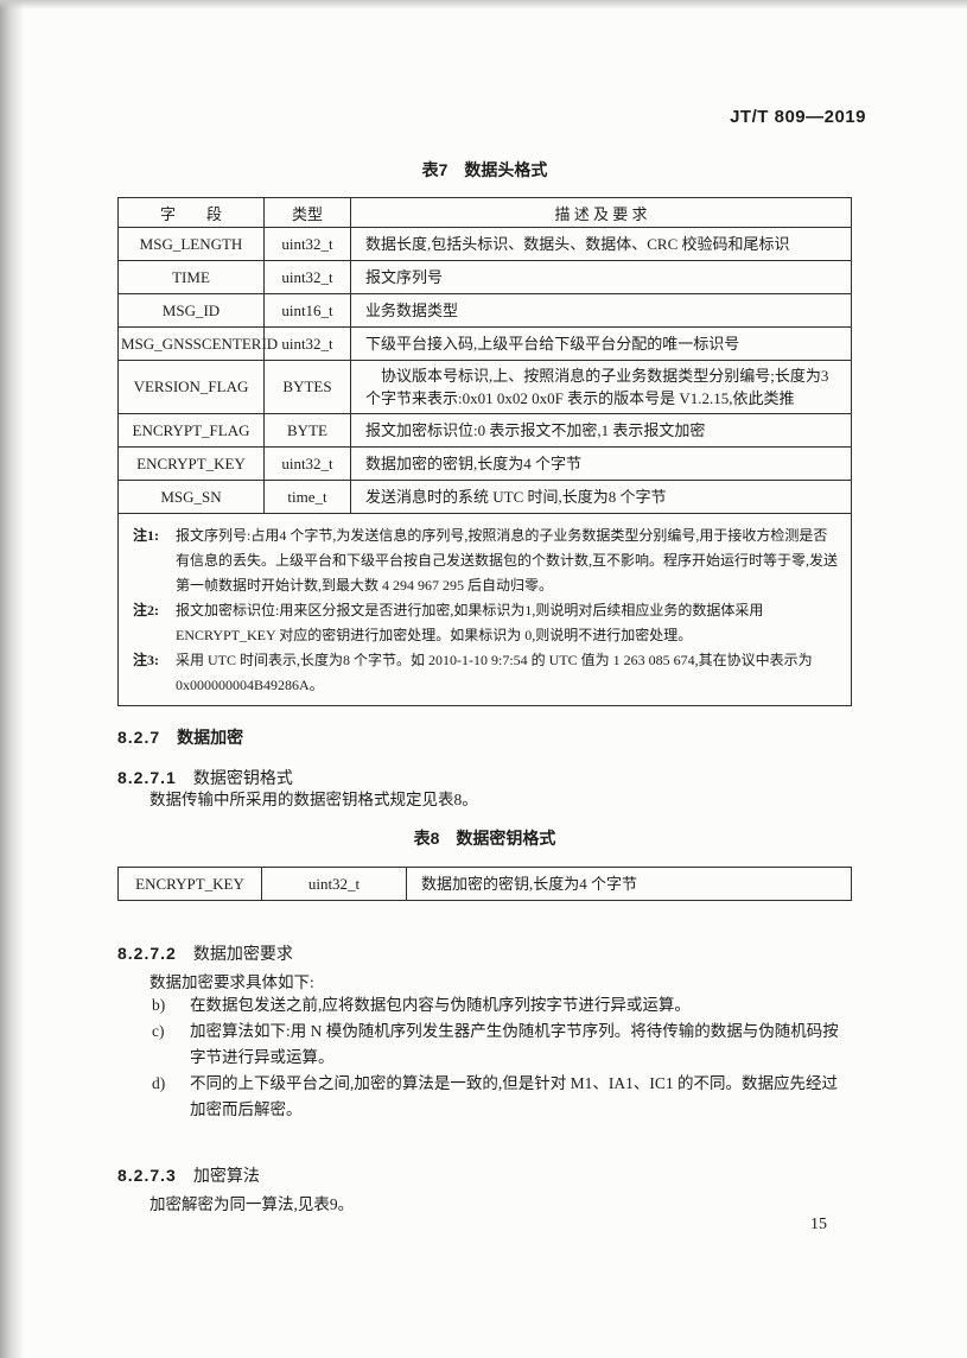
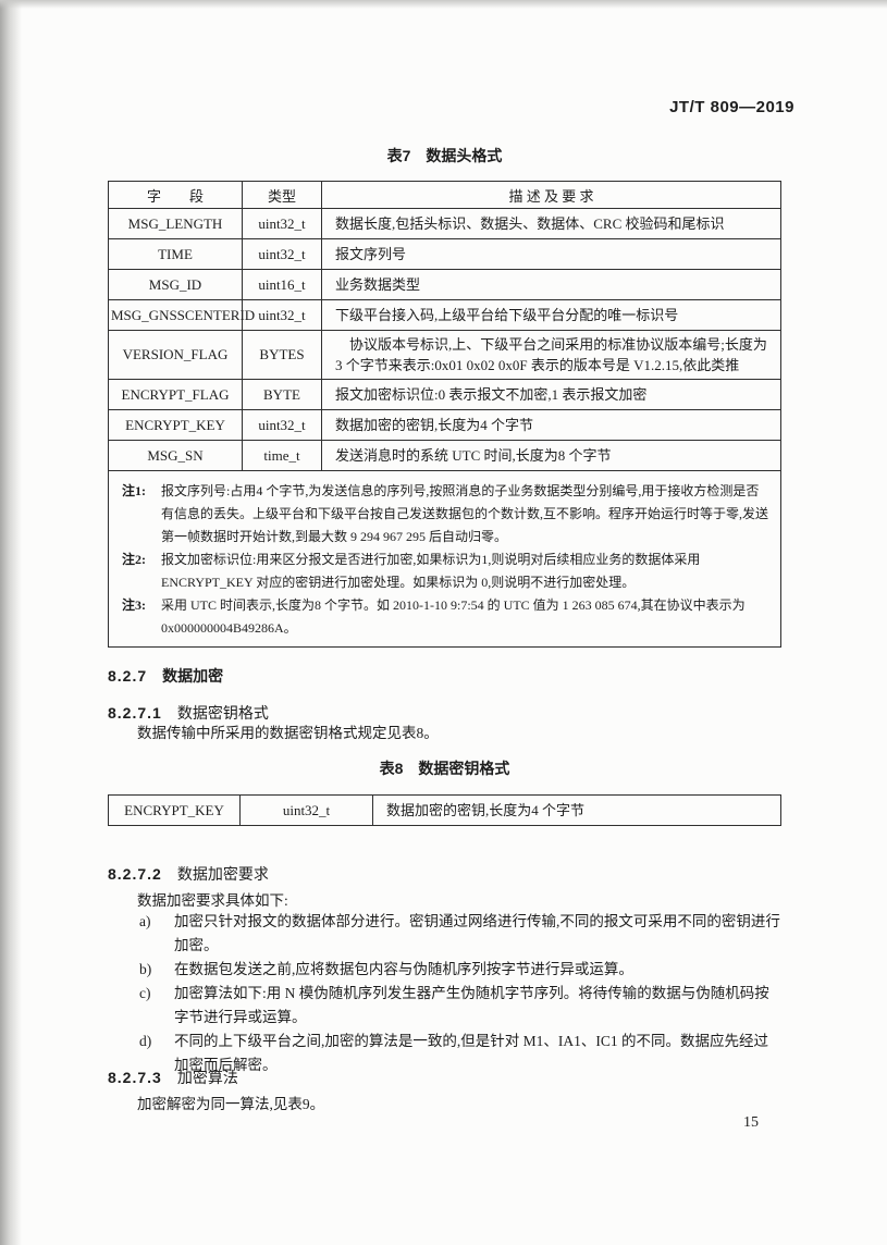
  JT/T 809—2019
  表7 数据头格式
  字 段	类型	描 述 及 要 求
  MSG_LENGTH	uint32_t	数据长度,包括头标识、数据头、数据体、CRC 校验码和尾标识
  TIME	uint32_t	报文序列号
  MSG_ID	uint16_t	业务数据类型
  MSG_GNSSCENTERID	uint32_t	下级平台接入码,上级平台给下级平台分配的唯一标识号
- VERSION_FLAG	BYTES	协议版本号标识,上、按照消息的子业务数据类型分别编号;长度为3 个字节来表示:0x01 0x02 0x0F 表示的版本号是 V1.2.15,依此类推
+ VERSION_FLAG	BYTES	协议版本号标识,上、下级平台之间采用的标准协议版本编号;长度为3 个字节来表示:0x01 0x02 0x0F 表示的版本号是 V1.2.15,依此类推
  ENCRYPT_FLAG	BYTE	报文加密标识位:0 表示报文不加密,1 表示报文加密
  ENCRYPT_KEY	uint32_t	数据加密的密钥,长度为4 个字节
  MSG_SN	time_t	发送消息时的系统 UTC 时间,长度为8 个字节
- 注1: 报文序列号:占用4 个字节,为发送信息的序列号,按照消息的子业务数据类型分别编号,用于接收方检测是否有信息的丢失。上级平台和下级平台按自己发送数据包的个数计数,互不影响。程序开始运行时等于零,发送第一帧数据时开始计数,到最大数 4 294 967 295 后自动归零。 注2: 报文加密标识位:用来区分报文是否进行加密,如果标识为1,则说明对后续相应业务的数据体采用 ENCRYPT_KEY 对应的密钥进行加密处理。如果标识为 0,则说明不进行加密处理。 注3: 采用 UTC 时间表示,长度为8 个字节。如 2010-1-10 9:7:54 的 UTC 值为 1 263 085 674,其在协议中表示为 0x000000004B49286A。
+ 注1: 报文序列号:占用4 个字节,为发送信息的序列号,按照消息的子业务数据类型分别编号,用于接收方检测是否有信息的丢失。上级平台和下级平台按自己发送数据包的个数计数,互不影响。程序开始运行时等于零,发送第一帧数据时开始计数,到最大数 9 294 967 295 后自动归零。 注2: 报文加密标识位:用来区分报文是否进行加密,如果标识为1,则说明对后续相应业务的数据体采用 ENCRYPT_KEY 对应的密钥进行加密处理。如果标识为 0,则说明不进行加密处理。 注3: 采用 UTC 时间表示,长度为8 个字节。如 2010-1-10 9:7:54 的 UTC 值为 1 263 085 674,其在协议中表示为 0x000000004B49286A。
  8.2.7 数据加密
  8.2.7.1 数据密钥格式
  数据传输中所采用的数据密钥格式规定见表8。
  表8 数据密钥格式
  ENCRYPT_KEY	uint32_t	数据加密的密钥,长度为4 个字节
  8.2.7.2 数据加密要求
  数据加密要求具体如下:
+ a)
+ 加密只针对报文的数据体部分进行。密钥通过网络进行传输,不同的报文可采用不同的密钥进行加密。
  b)
  在数据包发送之前,应将数据包内容与伪随机序列按字节进行异或运算。
  c)
  加密算法如下:用 N 模伪随机序列发生器产生伪随机字节序列。将待传输的数据与伪随机码按字节进行异或运算。
  d)
  不同的上下级平台之间,加密的算法是一致的,但是针对 M1、IA1、IC1 的不同。数据应先经过加密而后解密。
  8.2.7.3 加密算法
  加密解密为同一算法,见表9。
  15
